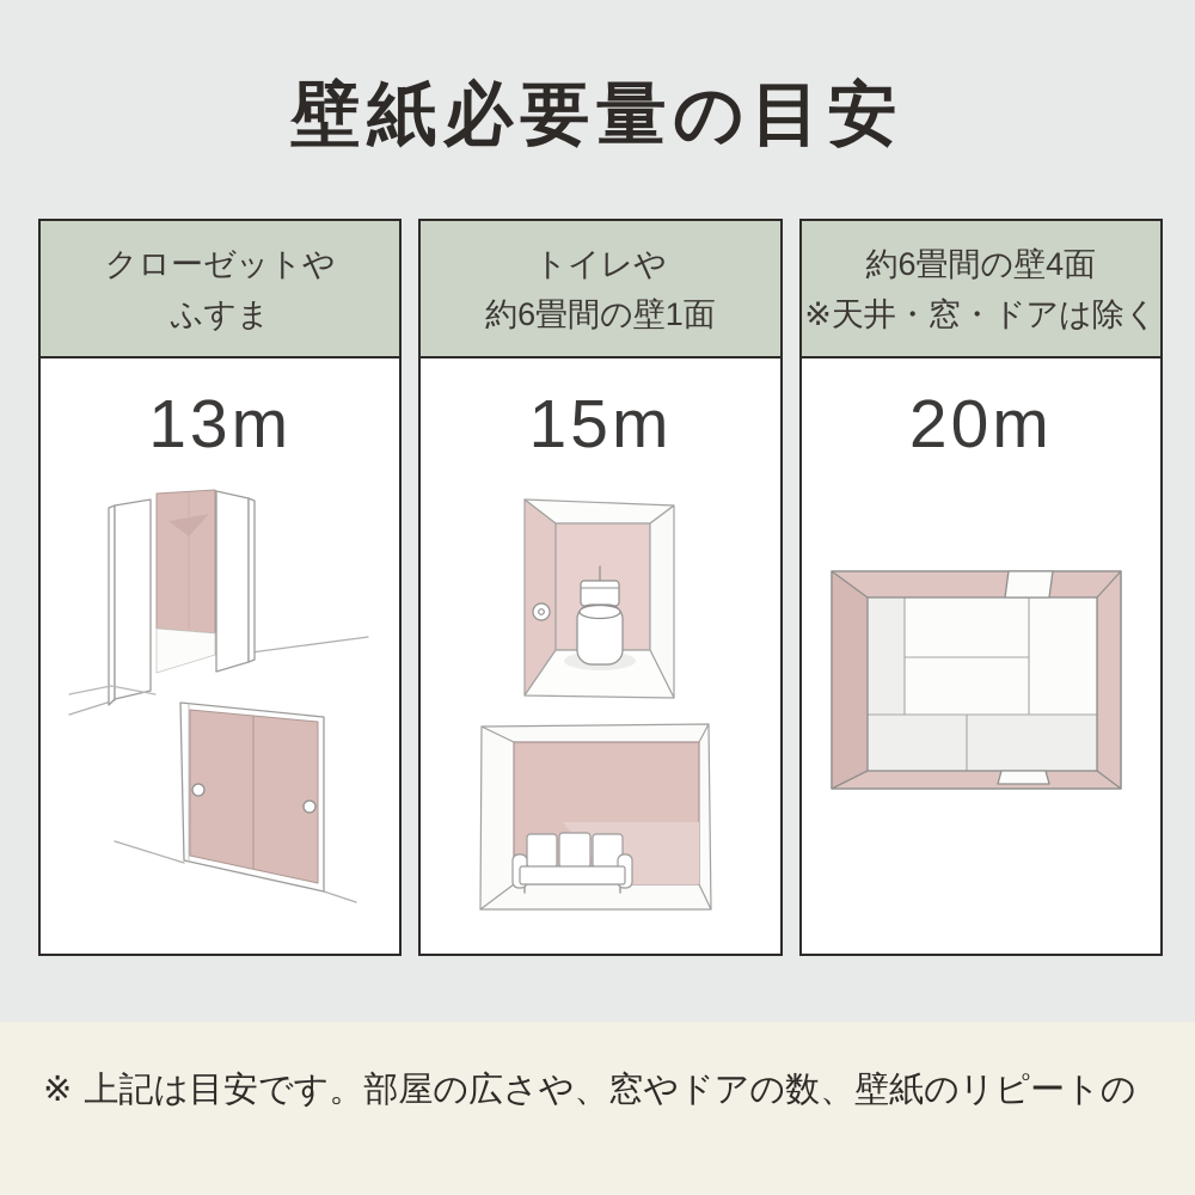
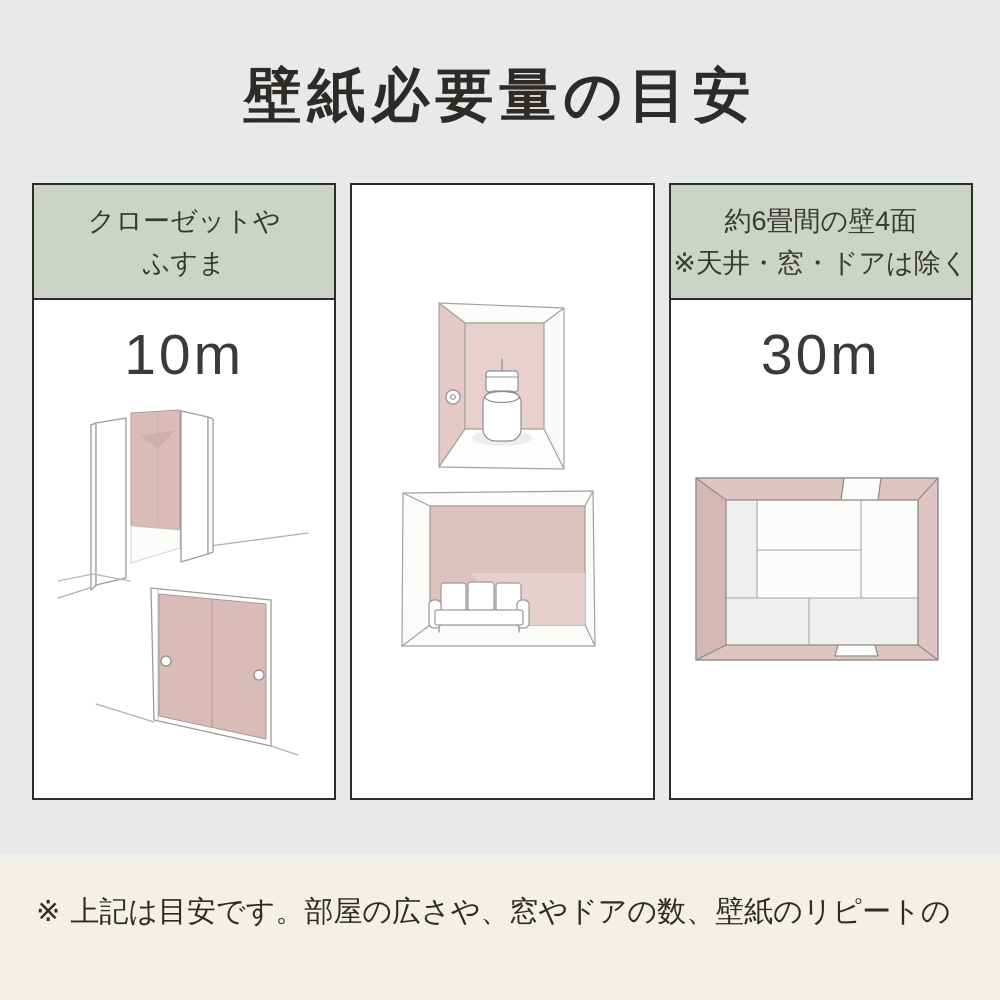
  壁紙必要量の目安
  クローゼットや
  ふすま
- 13m
+ 10m
- トイレや
- 約6畳間の壁1面
- 15m
  約6畳間の壁4面
  ※天井・窓・ドアは除く
- 20m
+ 30m
  ※ 上記は目安です。部屋の広さや、窓やドアの数、壁紙のリピートの
